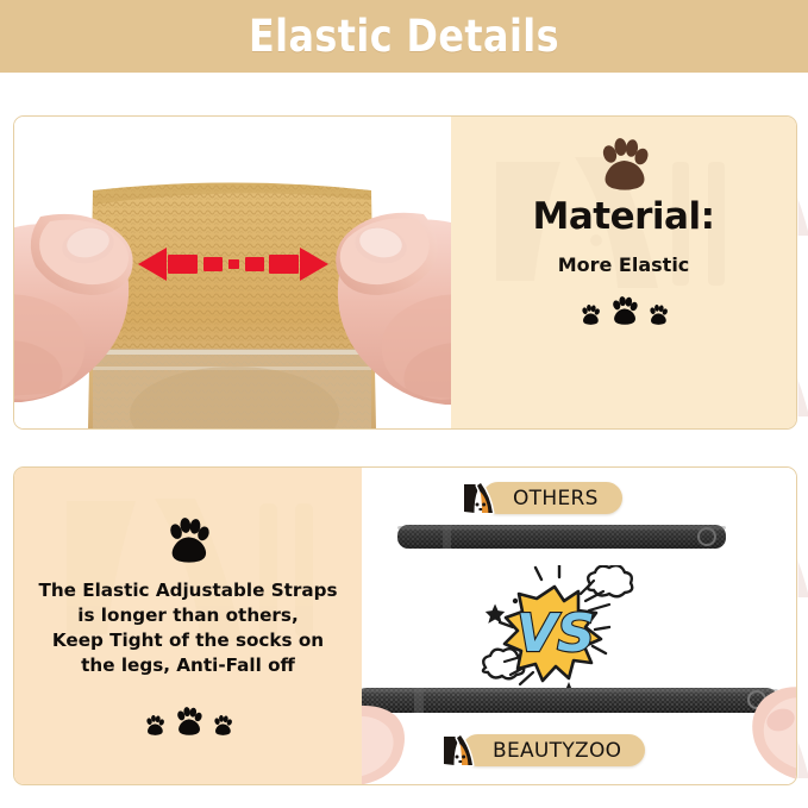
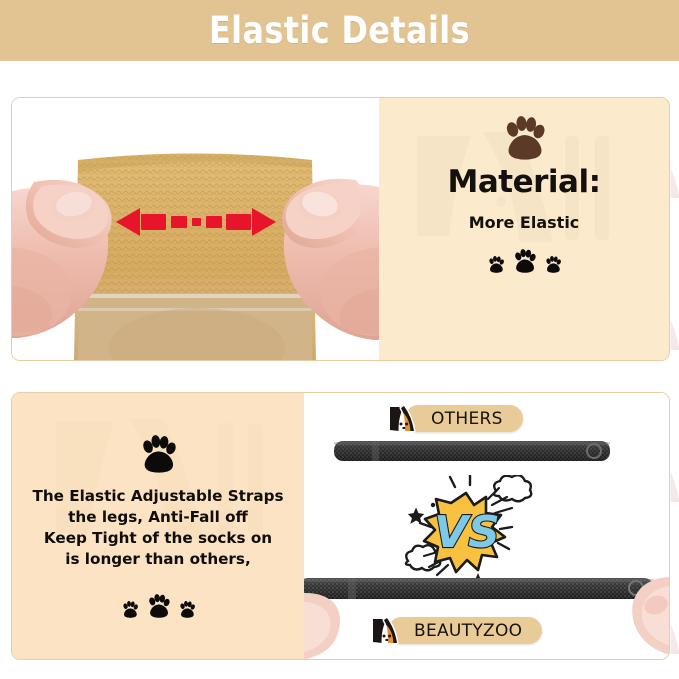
  Elastic Details
  Material:
  More Elastic
  The Elastic Adjustable Straps
- is longer than others,
+ the legs, Anti-Fall off
  Keep Tight of the socks on
- the legs, Anti-Fall off
+ is longer than others,
  OTHERS
  VS
  BEAUTYZOO
